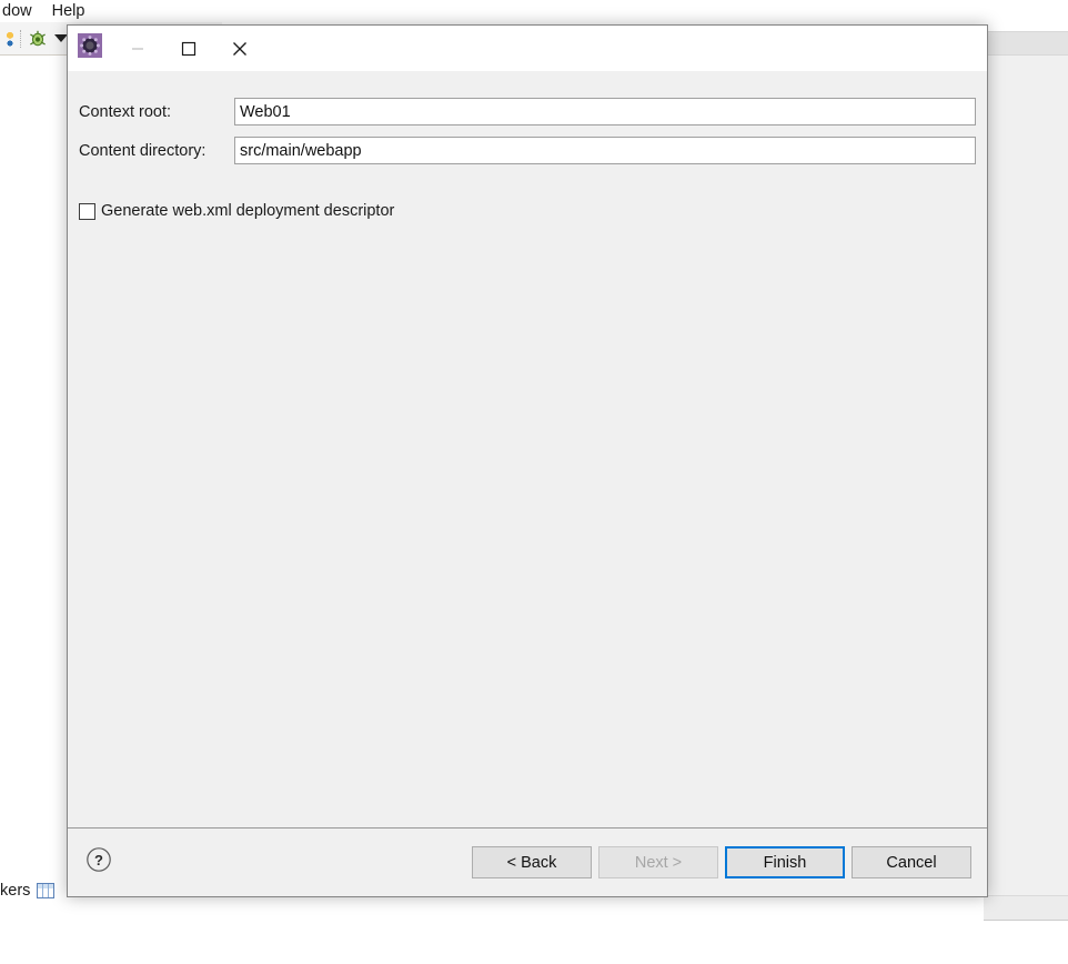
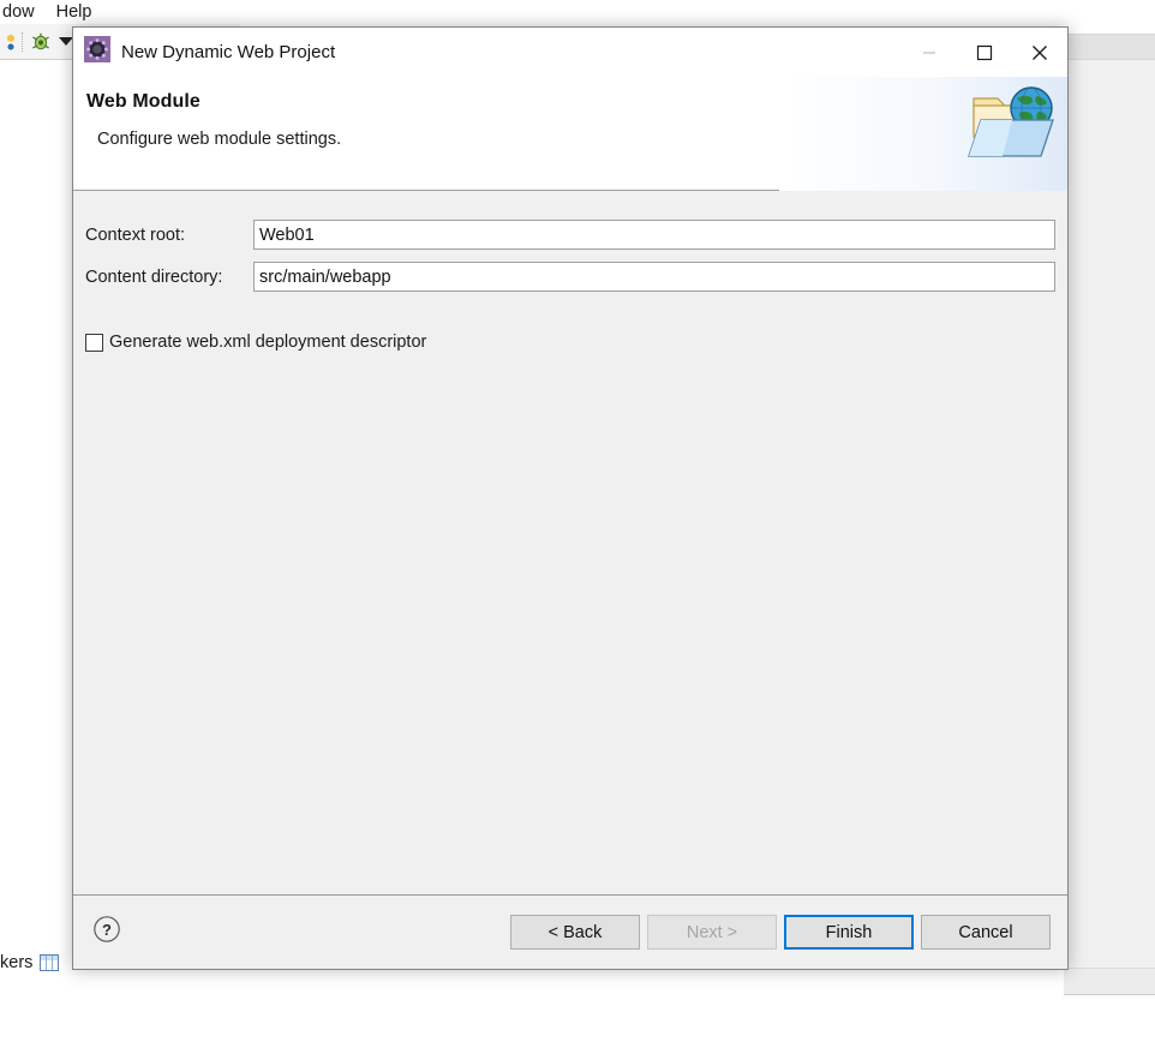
  dow
  Help
  kers
+ New Dynamic Web Project
+ Web Module
+ Configure web module settings.
  Context root:
  Web01
  Content directory:
  src/main/webapp
  Generate web.xml deployment descriptor
  ?
  < Back
  Next >
  Finish
  Cancel
